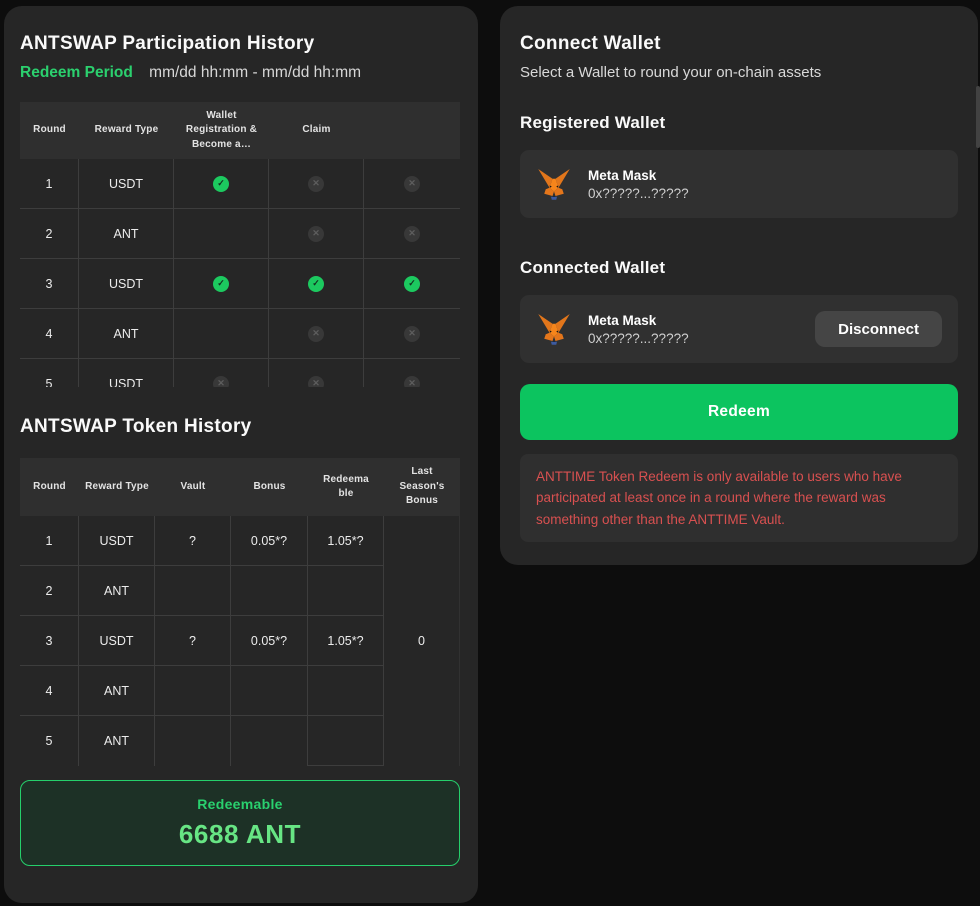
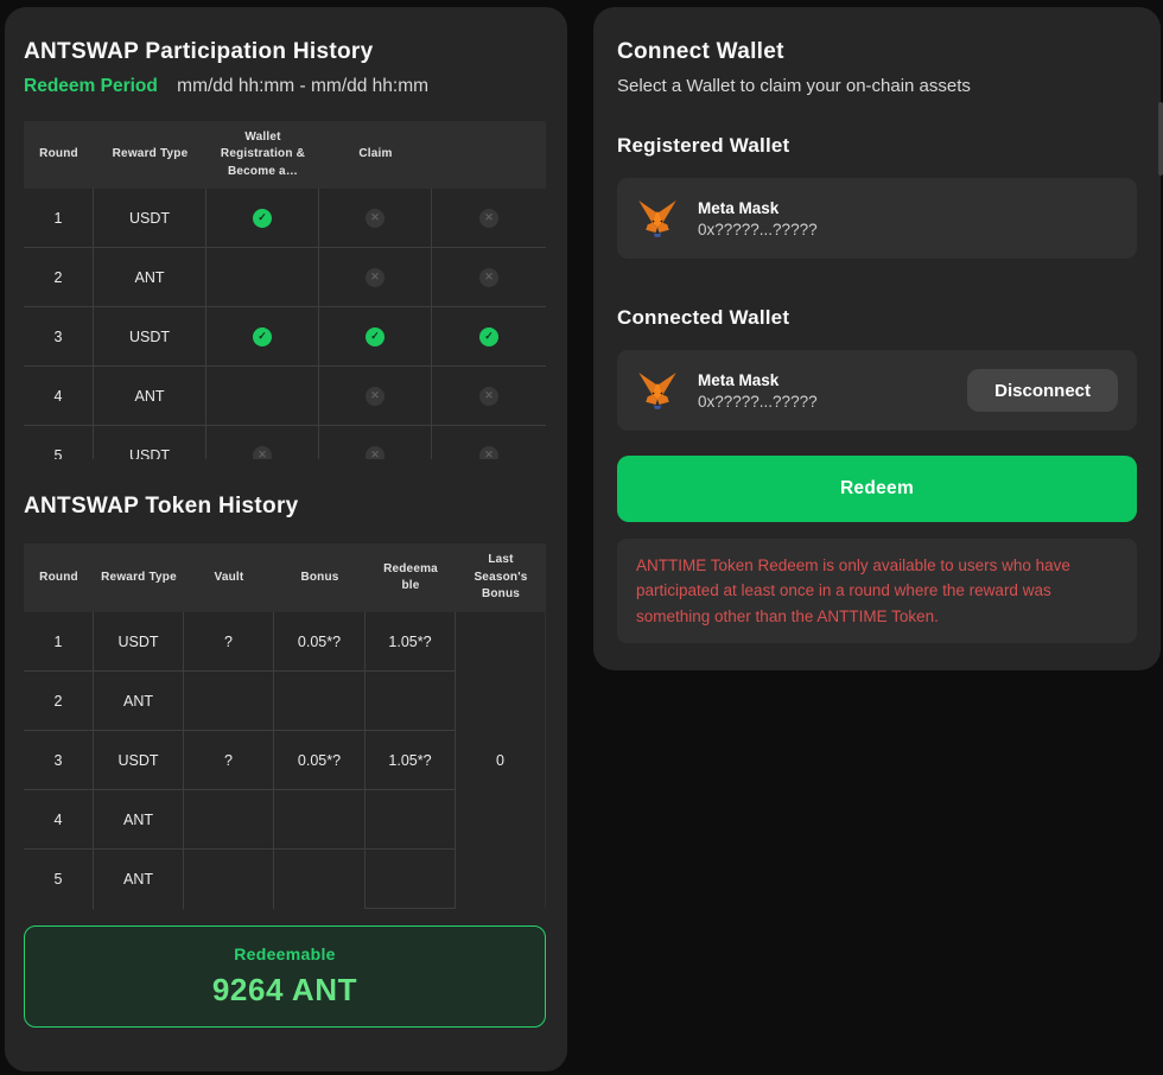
  ANTSWAP Participation History
  Redeem Period mm/dd hh:mm - mm/dd hh:mm
  Round
  Reward Type
  Wallet Registration & Become a…
  Claim
  1
  USDT
  ✓
  ✕
  ✕
  2
  ANT
  ✕
  ✕
  3
  USDT
  ✓
  ✓
  ✓
  4
  ANT
  ✕
  ✕
  5
  USDT
  ✕
  ✕
  ✕
  ANTSWAP Token History
  Round
  Reward Type
  Vault
  Bonus
  Redeemable
  Last Season's Bonus
  0
  1
  USDT
  ?
  0.05*?
  1.05*?
  2
  ANT
  3
  USDT
  ?
  0.05*?
  1.05*?
  4
  ANT
  5
  ANT
  Redeemable
- 6688 ANT
+ 9264 ANT
  Connect Wallet
- Select a Wallet to round your on-chain assets
+ Select a Wallet to claim your on-chain assets
  Registered Wallet
  Meta Mask
  0x?????...?????
  Connected Wallet
  Meta Mask
  0x?????...?????
  Disconnect
  Redeem
- ANTTIME Token Redeem is only available to users who have participated at least once in a round where the reward was something other than the ANTTIME Vault.
+ ANTTIME Token Redeem is only available to users who have participated at least once in a round where the reward was something other than the ANTTIME Token.
